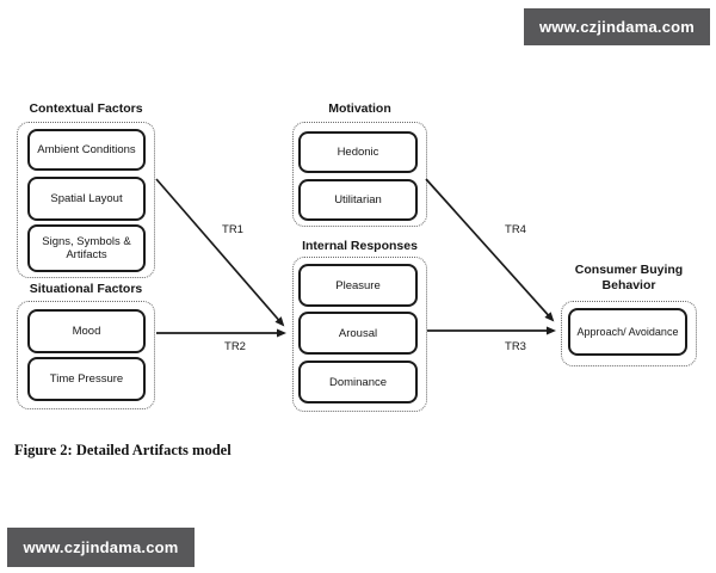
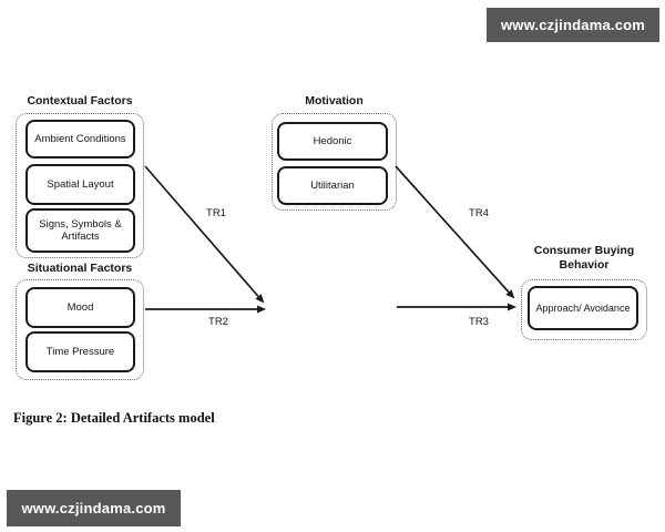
  www.czjindama.com
  Contextual Factors
  Ambient Conditions
  Spatial Layout
  Signs, Symbols & Artifacts
  Situational Factors
  Mood
  Time Pressure
  Motivation
  Hedonic
  Utilitarian
- Internal Responses
- Pleasure
- Arousal
- Dominance
  Consumer Buying Behavior
  Approach/ Avoidance
  TR1
  TR2
  TR3
  TR4
  Figure 2: Detailed Artifacts model
  www.czjindama.com
